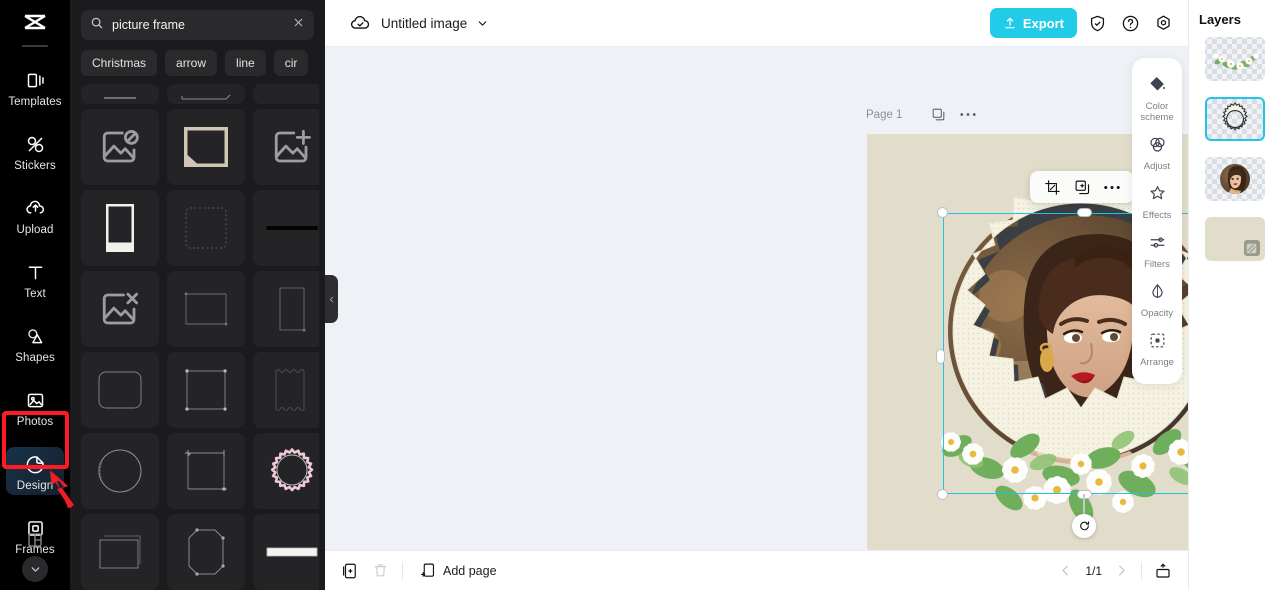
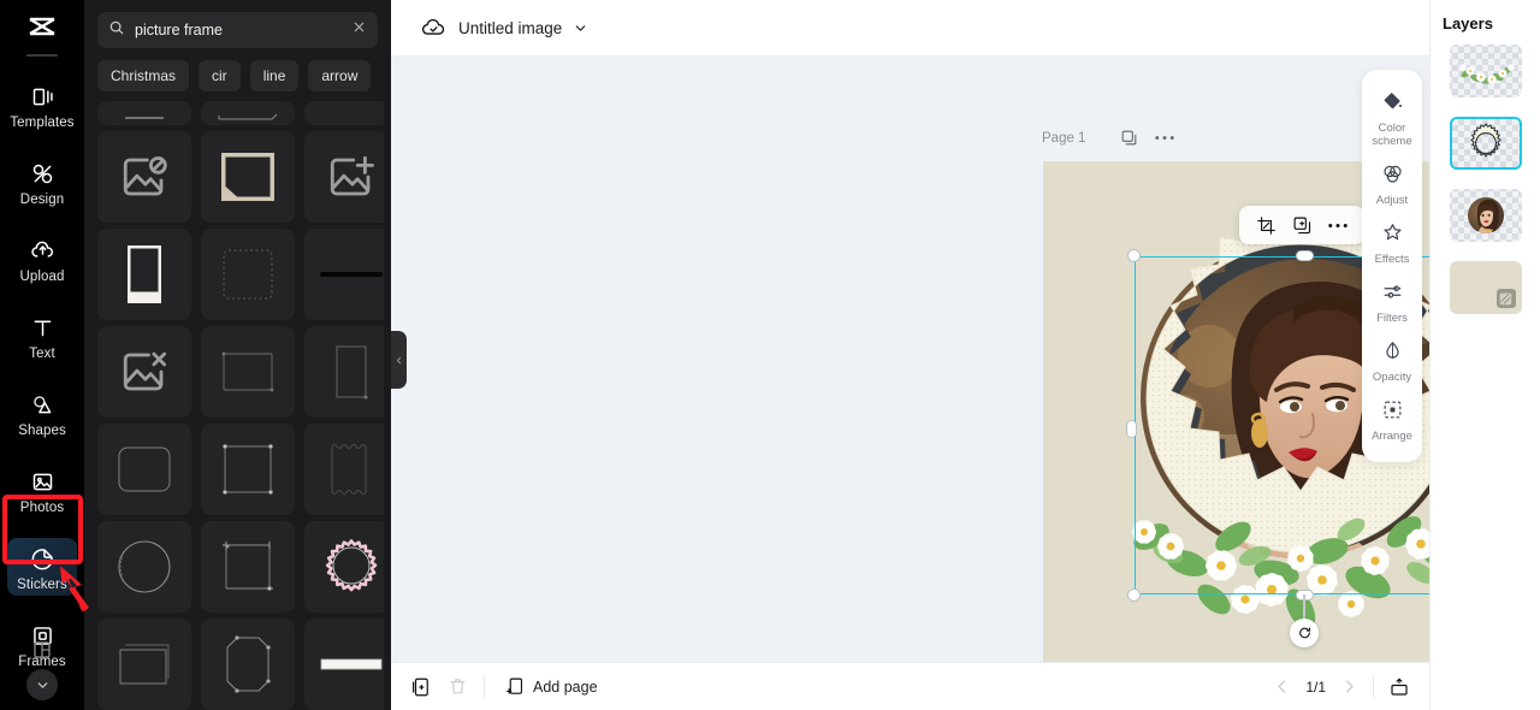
  Templates
- Stickers
+ Design
  Upload
  Text
  Shapes
  Photos
- Design
+ Stickers
  Frames
  picture frame
  Christmas
- arrow
+ cir
  line
- cir
+ arrow
  Untitled image
- Export
  Page 1
  Color
  scheme
  Adjust
  Effects
  Filters
  Opacity
  Arrange
  Add page
  1/1
  Layers
